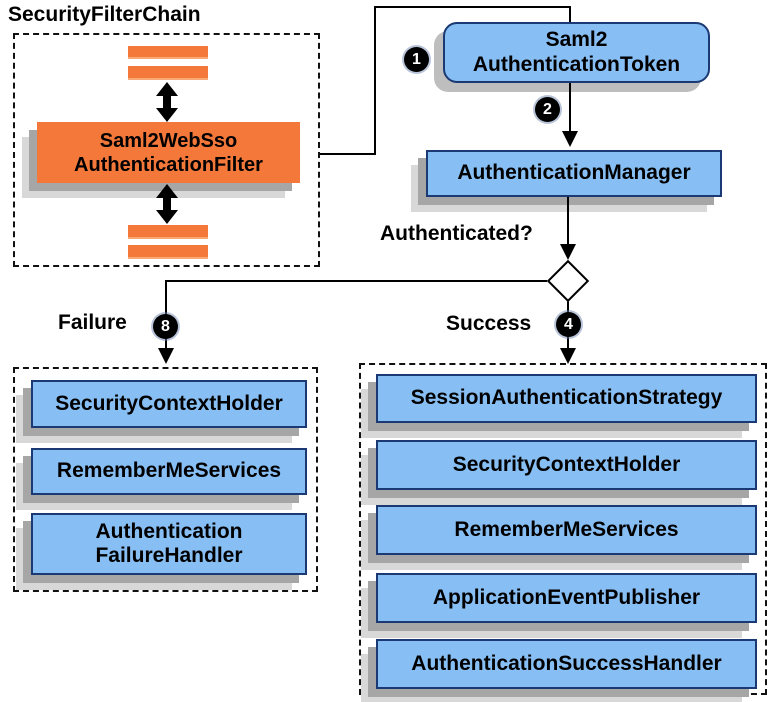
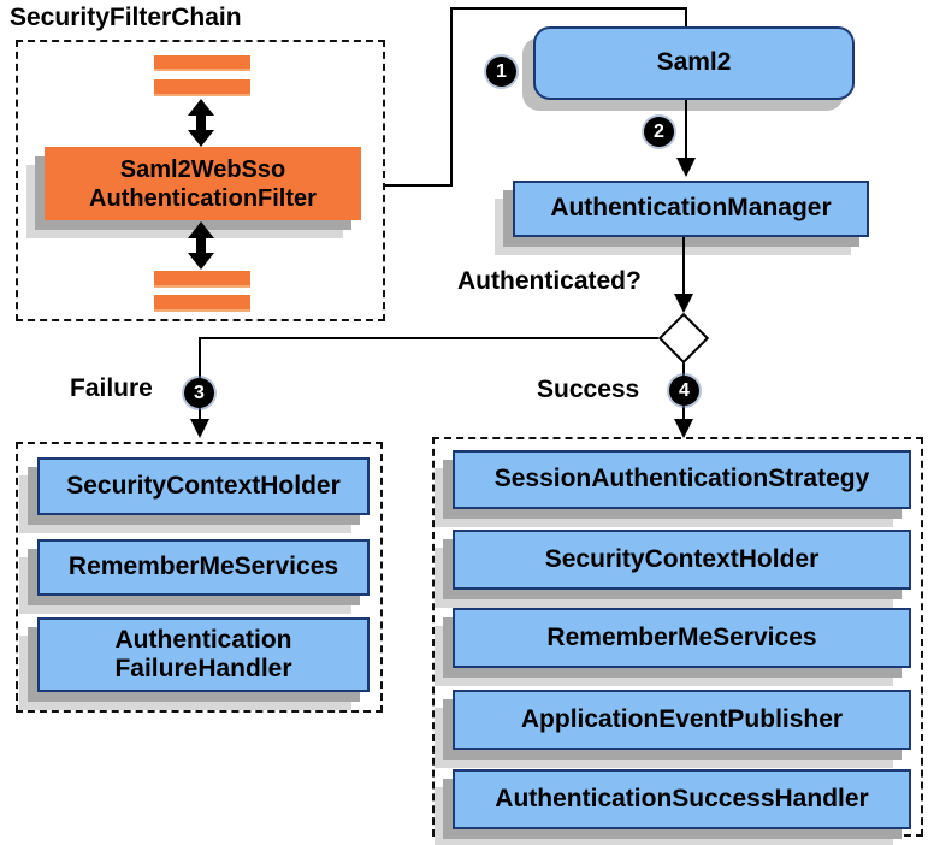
  SecurityFilterChain
  Saml2WebSso
  AuthenticationFilter
  Saml2
- AuthenticationToken
  1
  2
  AuthenticationManager
  Authenticated?
  Failure
- 8
+ 3
  Success
  4
  SecurityContextHolder
  RememberMeServices
  Authentication
  FailureHandler
  SessionAuthenticationStrategy
  SecurityContextHolder
  RememberMeServices
  ApplicationEventPublisher
  AuthenticationSuccessHandler
